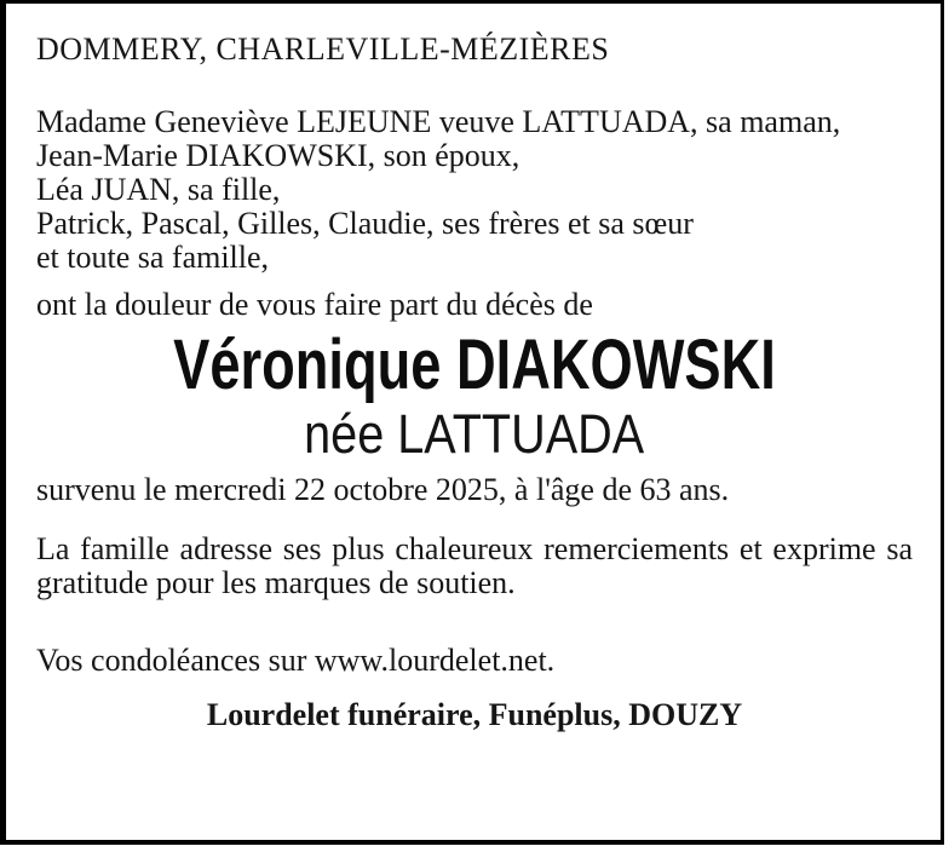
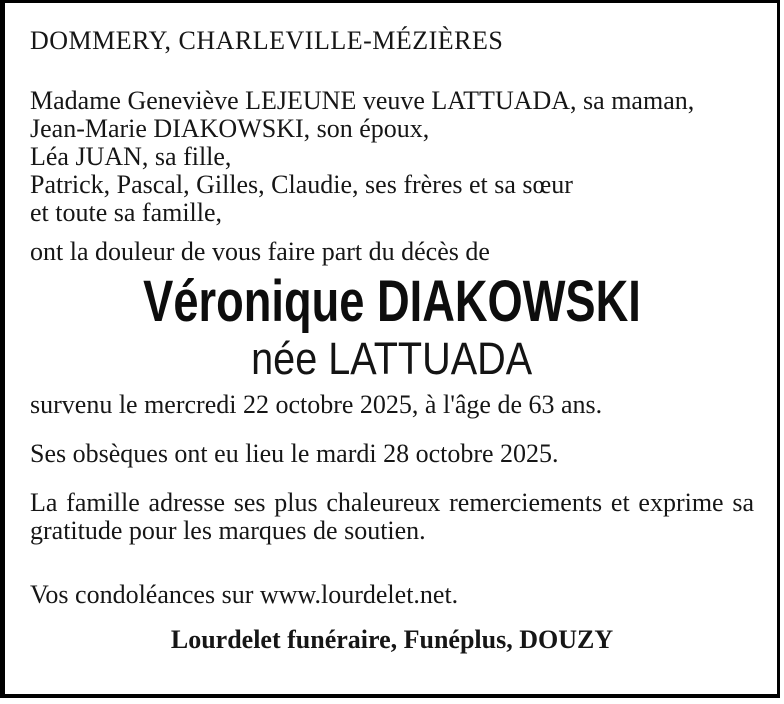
  DOMMERY, CHARLEVILLE-MÉZIÈRES
  Madame Geneviève LEJEUNE veuve LATTUADA, sa maman,
  Jean-Marie DIAKOWSKI, son époux,
  Léa JUAN, sa fille,
  Patrick, Pascal, Gilles, Claudie, ses frères et sa sœur
  et toute sa famille,
  ont la douleur de vous faire part du décès de
  Véronique DIAKOWSKI
  née LATTUADA
  survenu le mercredi 22 octobre 2025, à l'âge de 63 ans.
+ Ses obsèques ont eu lieu le mardi 28 octobre 2025.
  La famille adresse ses plus chaleureux remerciements et exprime sa gratitude pour les marques de soutien.
  Vos condoléances sur www.lourdelet.net.
  Lourdelet funéraire, Funéplus, DOUZY
